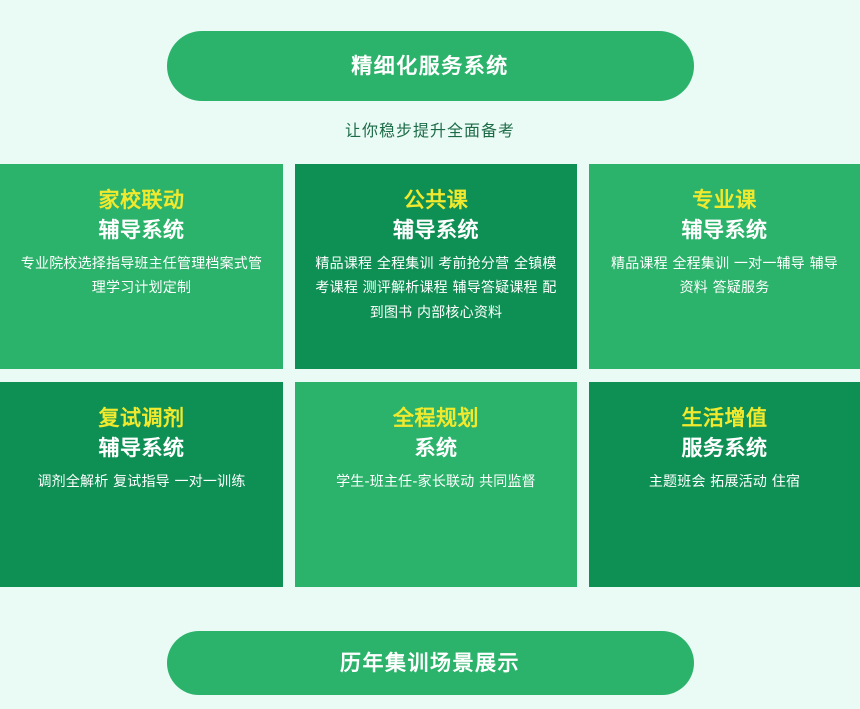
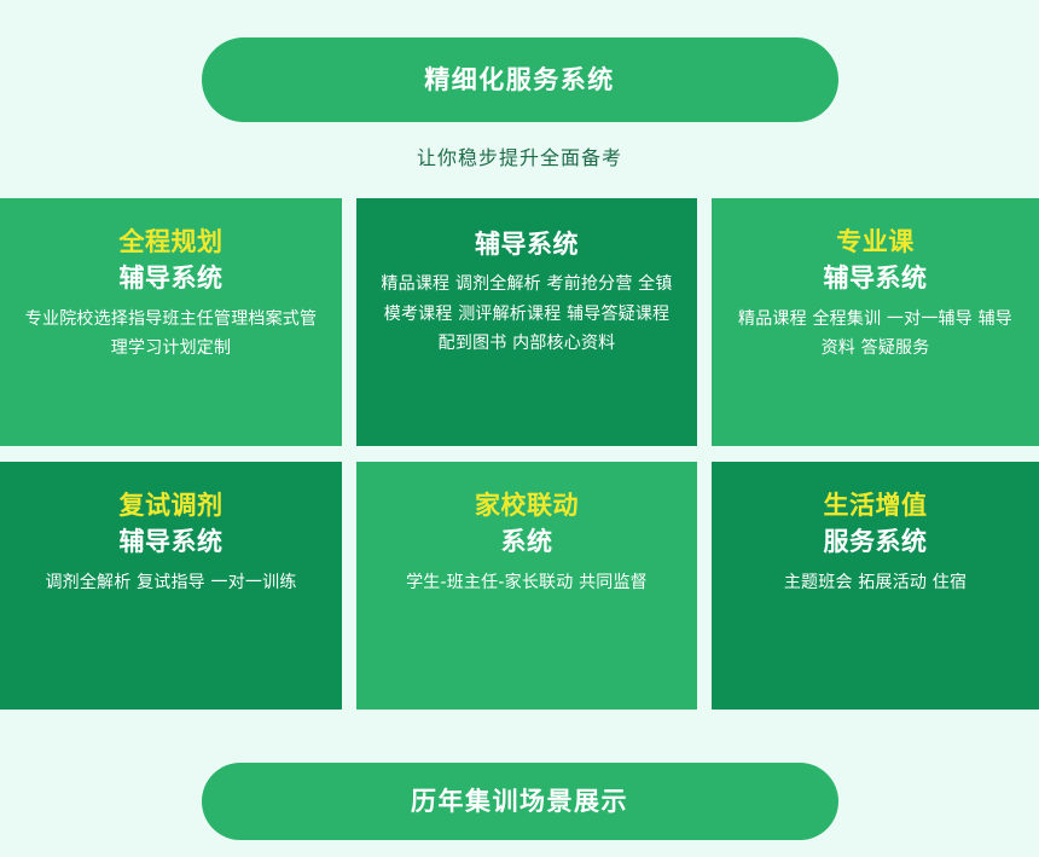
  精细化服务系统
  让你稳步提升全面备考
- 家校联动
+ 全程规划
  辅导系统
  专业院校选择指导班主任管理档案式管理学习计划定制
- 公共课
  辅导系统
- 精品课程 全程集训 考前抢分营 全镇模考课程 测评解析课程 辅导答疑课程 配到图书 内部核心资料
+ 精品课程 调剂全解析 考前抢分营 全镇模考课程 测评解析课程 辅导答疑课程 配到图书 内部核心资料
  专业课
  辅导系统
  精品课程 全程集训 一对一辅导 辅导资料 答疑服务
  复试调剂
  辅导系统
  调剂全解析 复试指导 一对一训练
- 全程规划
+ 家校联动
  系统
  学生-班主任-家长联动 共同监督
  生活增值
  服务系统
  主题班会 拓展活动 住宿
  历年集训场景展示
